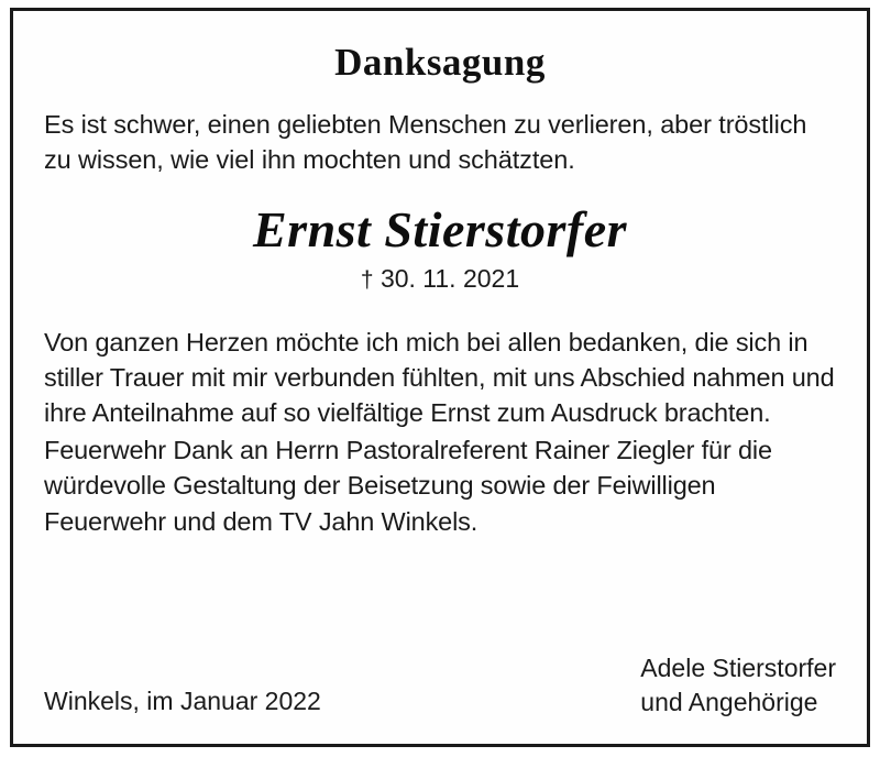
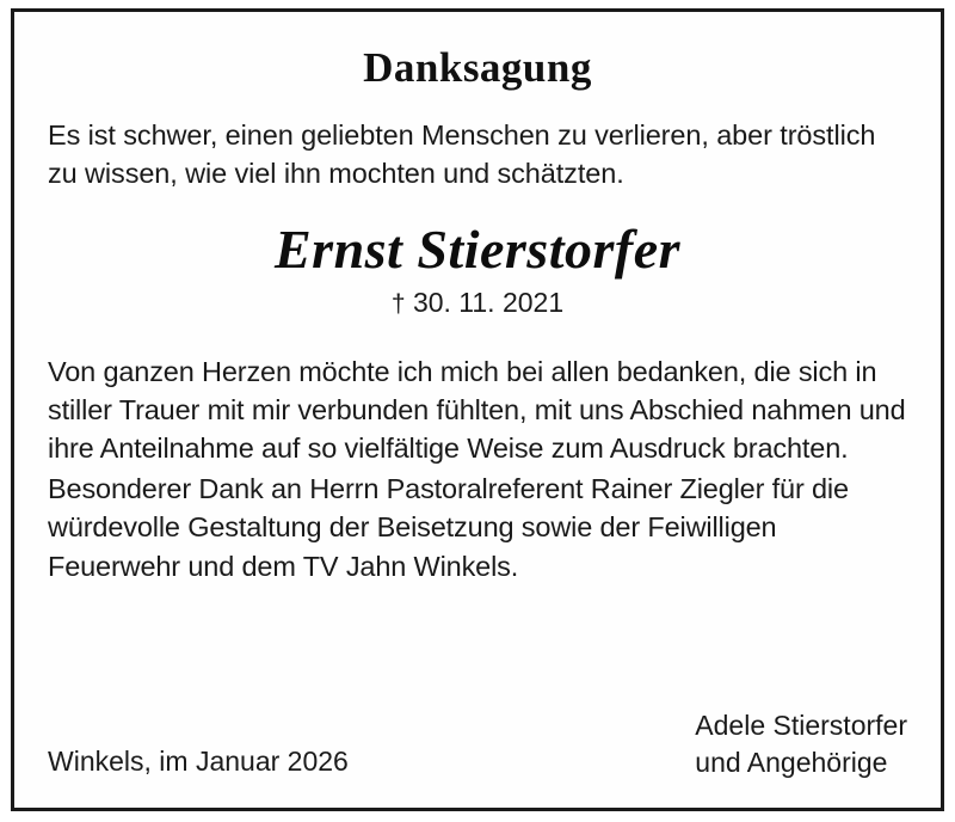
  Danksagung
  Es ist schwer, einen geliebten Menschen zu verlieren, aber tröstlich zu wissen, wie viel ihn mochten und schätzten.
  Ernst Stierstorfer
  † 30. 11. 2021
- Von ganzen Herzen möchte ich mich bei allen bedanken, die sich in stiller Trauer mit mir verbunden fühlten, mit uns Abschied nahmen und ihre Anteilnahme auf so vielfältige Ernst zum Ausdruck brachten.
+ Von ganzen Herzen möchte ich mich bei allen bedanken, die sich in stiller Trauer mit mir verbunden fühlten, mit uns Abschied nahmen und ihre Anteilnahme auf so vielfältige Weise zum Ausdruck brachten.
- Feuerwehr Dank an Herrn Pastoralreferent Rainer Ziegler für die würdevolle Gestaltung der Beisetzung sowie der Feiwilligen Feuerwehr und dem TV Jahn Winkels.
+ Besonderer Dank an Herrn Pastoralreferent Rainer Ziegler für die würdevolle Gestaltung der Beisetzung sowie der Feiwilligen Feuerwehr und dem TV Jahn Winkels.
- Winkels, im Januar 2022
+ Winkels, im Januar 2026
  Adele Stierstorfer
  und Angehörige
